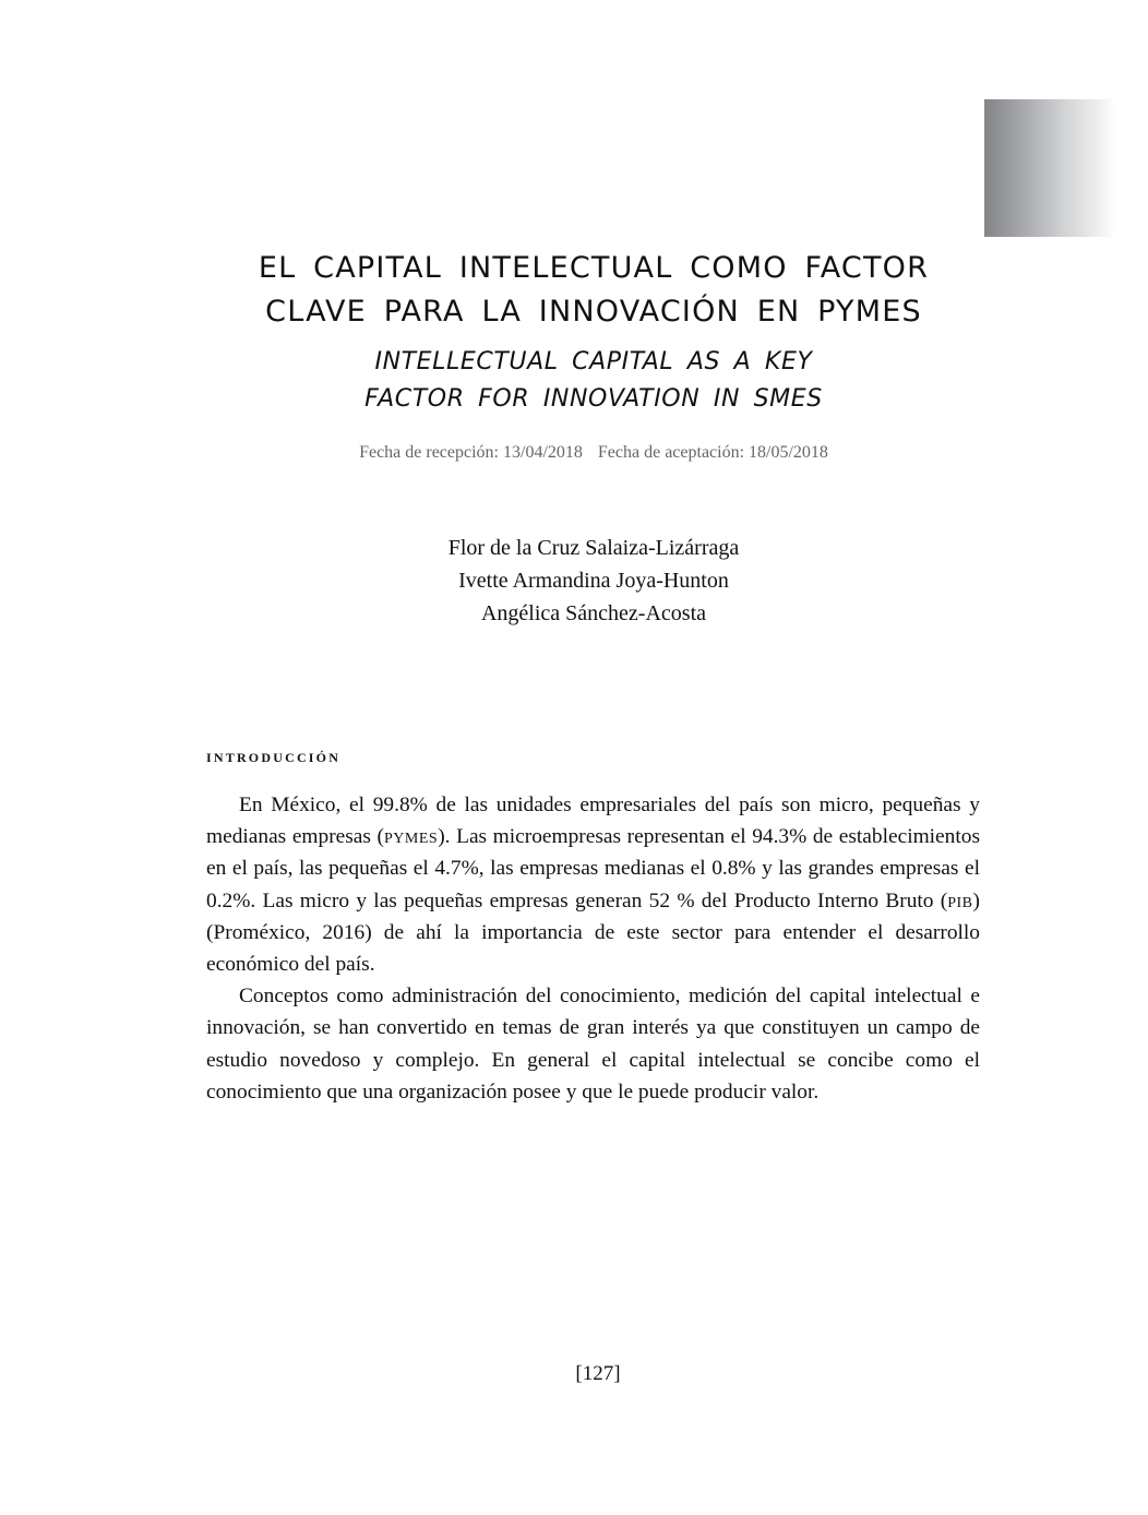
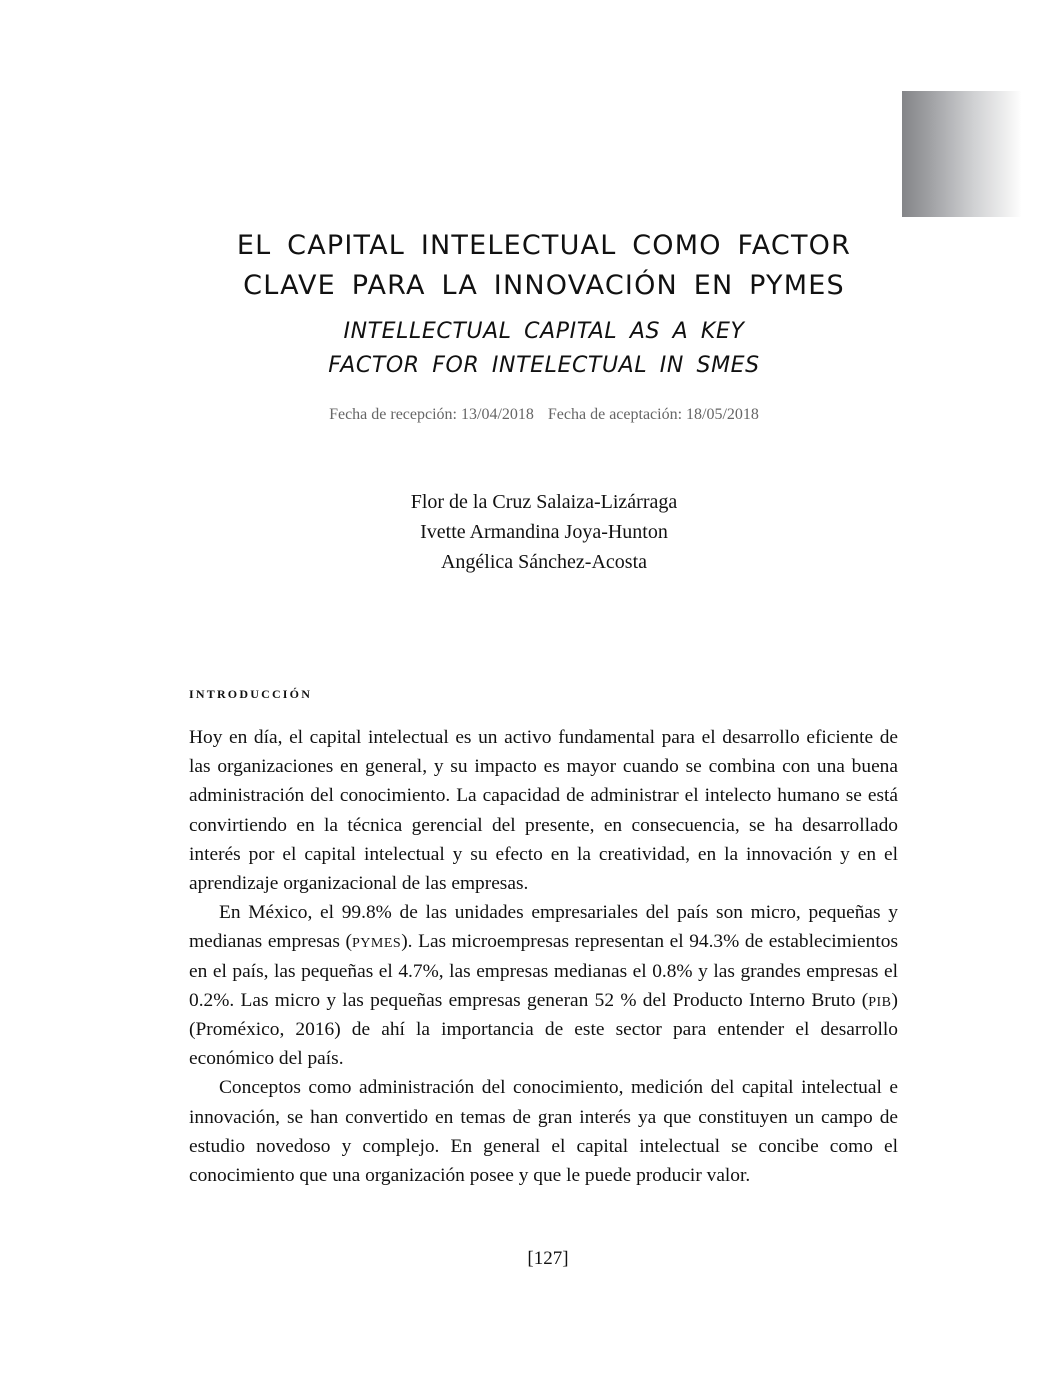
  EL CAPITAL INTELECTUAL COMO FACTOR
  CLAVE PARA LA INNOVACIÓN EN PYMES
  INTELLECTUAL CAPITAL AS A KEY
- FACTOR FOR INNOVATION IN SMES
+ FACTOR FOR INTELECTUAL IN SMES
  Fecha de recepción: 13/04/2018 Fecha de aceptación: 18/05/2018
  Flor de la Cruz Salaiza-Lizárraga
  Ivette Armandina Joya-Hunton
  Angélica Sánchez-Acosta
  introducción
+ Hoy en día, el capital intelectual es un activo fundamental para el desarrollo eficiente de las organizaciones en general, y su impacto es mayor cuando se combina con una buena administración del conocimiento. La capacidad de administrar el intelecto humano se está convirtiendo en la técnica gerencial del presente, en consecuencia, se ha desarrollado interés por el capital intelectual y su efecto en la creatividad, en la innovación y en el aprendizaje organizacional de las empresas.
  En México, el 99.8% de las unidades empresariales del país son micro, pequeñas y medianas empresas (pymes). Las microempresas representan el 94.3% de establecimientos en el país, las pequeñas el 4.7%, las empresas medianas el 0.8% y las grandes empresas el 0.2%. Las micro y las pequeñas empresas generan 52 % del Producto Interno Bruto (pib) (Proméxico, 2016) de ahí la importancia de este sector para entender el desarrollo económico del país.
  Conceptos como administración del conocimiento, medición del capital intelectual e innovación, se han convertido en temas de gran interés ya que constituyen un campo de estudio novedoso y complejo. En general el capital intelectual se concibe como el conocimiento que una organización posee y que le puede producir valor.
  [127]
